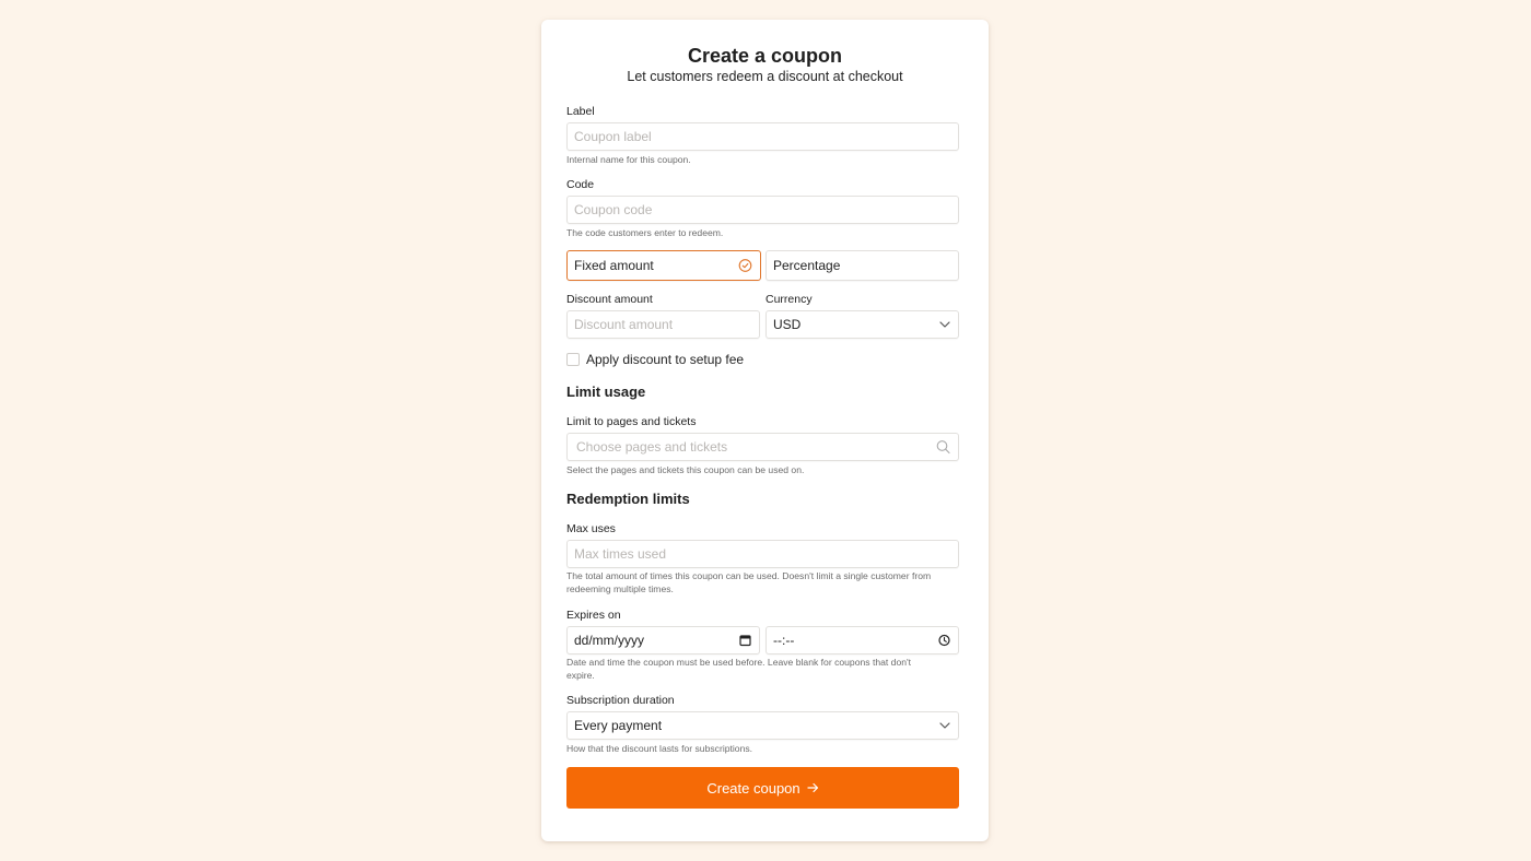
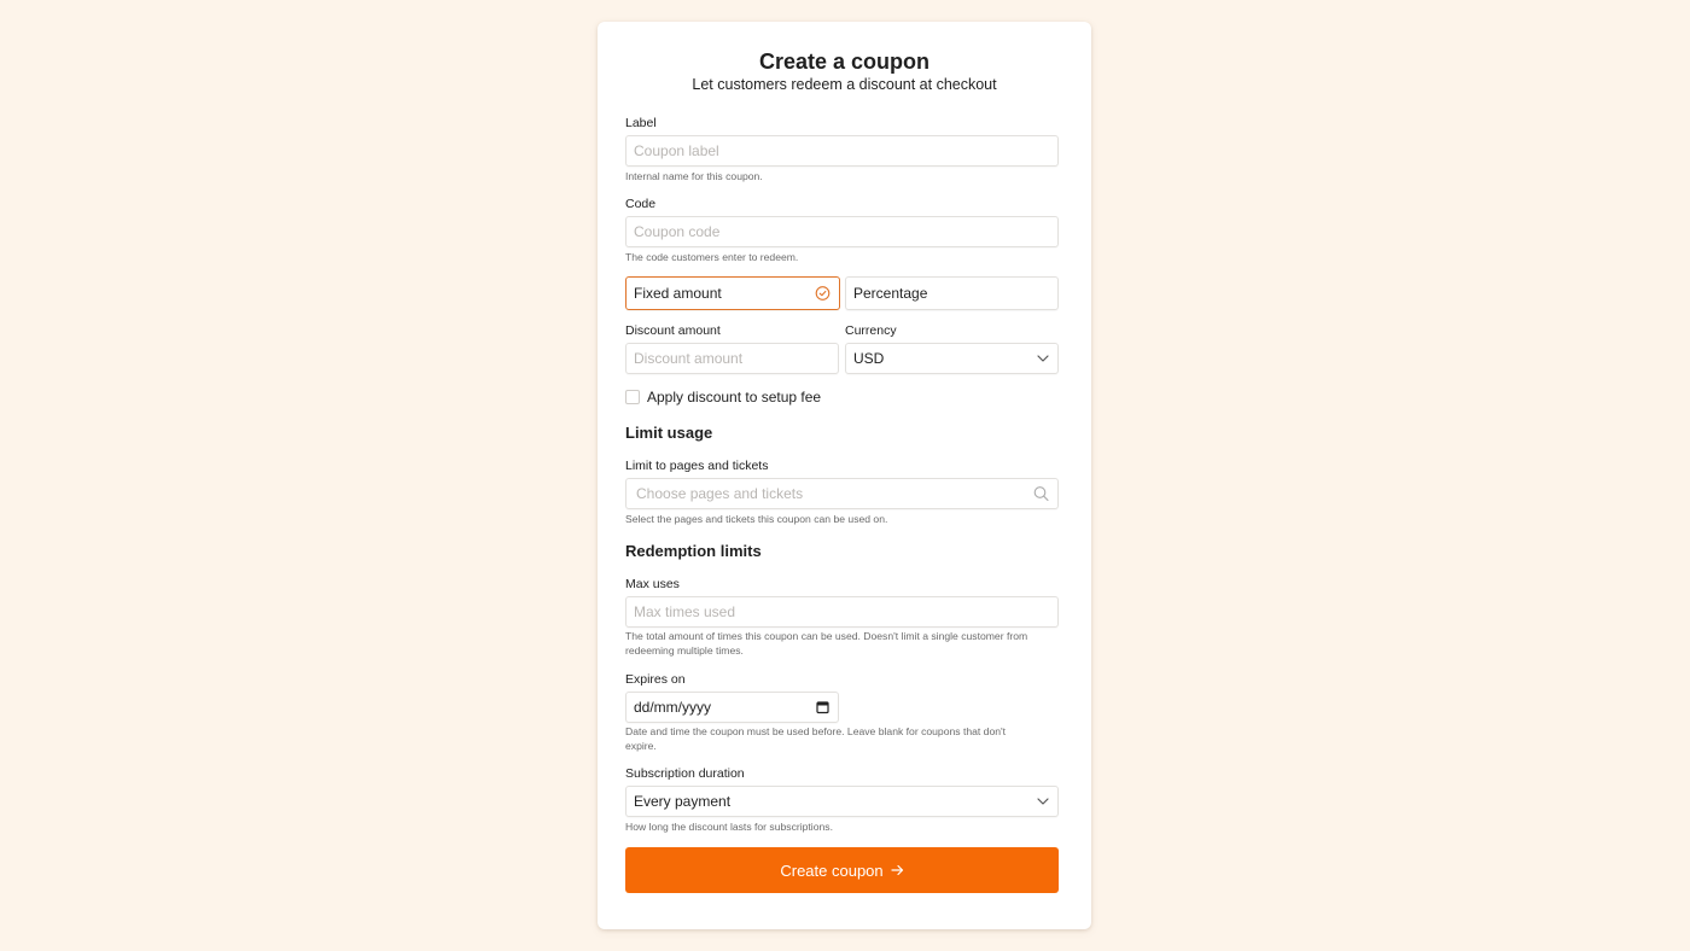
  Create a coupon
  Let customers redeem a discount at checkout
  Label
  Coupon label
  Internal name for this coupon.
  Code
  Coupon code
  The code customers enter to redeem.
  Fixed amount
  Percentage
  Discount amount
  Discount amount
  Currency
  USD
  Apply discount to setup fee
  Limit usage
  Limit to pages and tickets
  Choose pages and tickets
  Select the pages and tickets this coupon can be used on.
  Redemption limits
  Max uses
  Max times used
  The total amount of times this coupon can be used. Doesn't limit a single customer from
  redeeming multiple times.
  Expires on
  dd/mm/yyyy
- --:--
  Date and time the coupon must be used before. Leave blank for coupons that don't
  expire.
  Subscription duration
  Every payment
- How that the discount lasts for subscriptions.
+ How long the discount lasts for subscriptions.
  Create coupon
